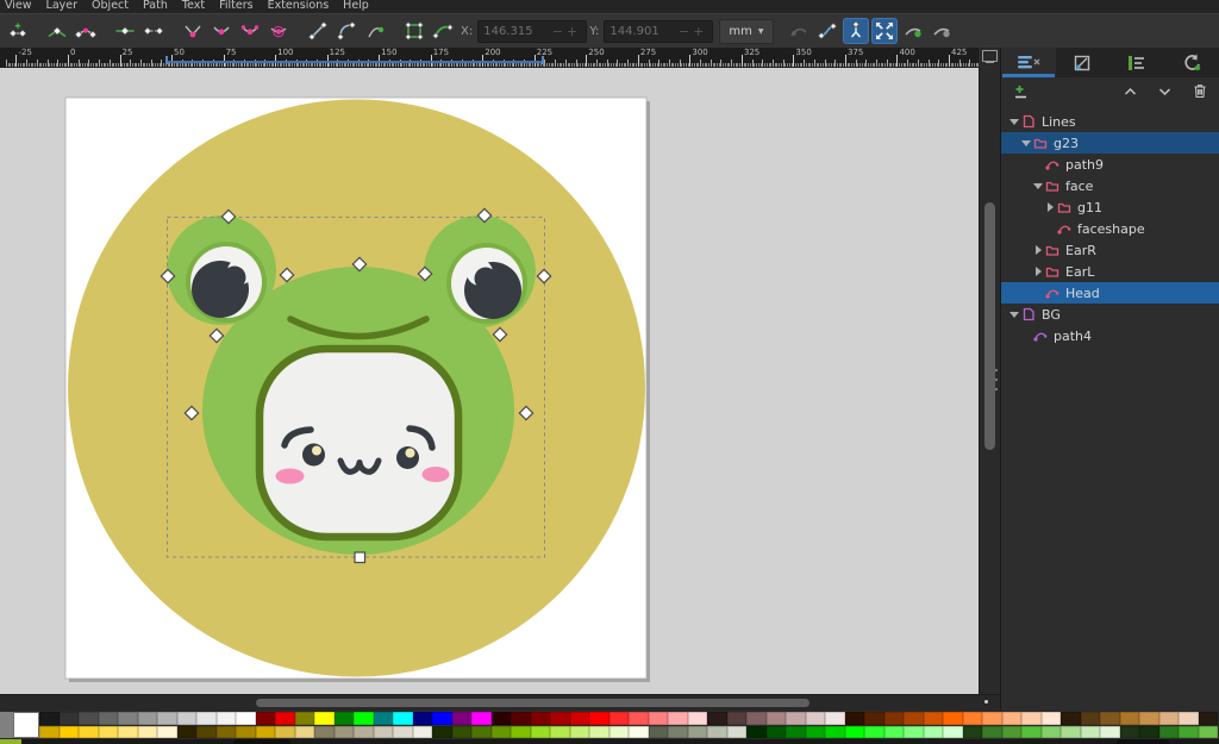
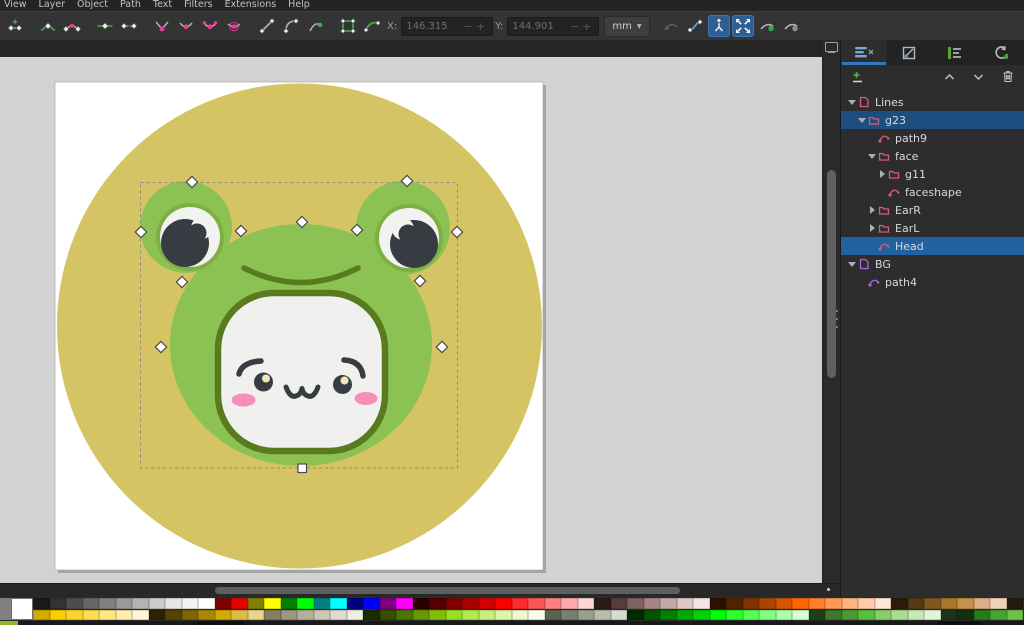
  View
  Layer
  Object
  Path
  Text
  Filters
  Extensions
  Help
  X:
  146.315
  −+
  Y:
  144.901
  −+
  mm
- -25
- 0
- 25
- 50
- 75
- 100
- 125
- 150
- 175
- 200
- 225
- 250
- 275
- 300
- 325
- 350
- 375
- 400
- 425
  Lines
  g23
  path9
  face
  g11
  faceshape
  EarR
  EarL
  Head
  BG
  path4
